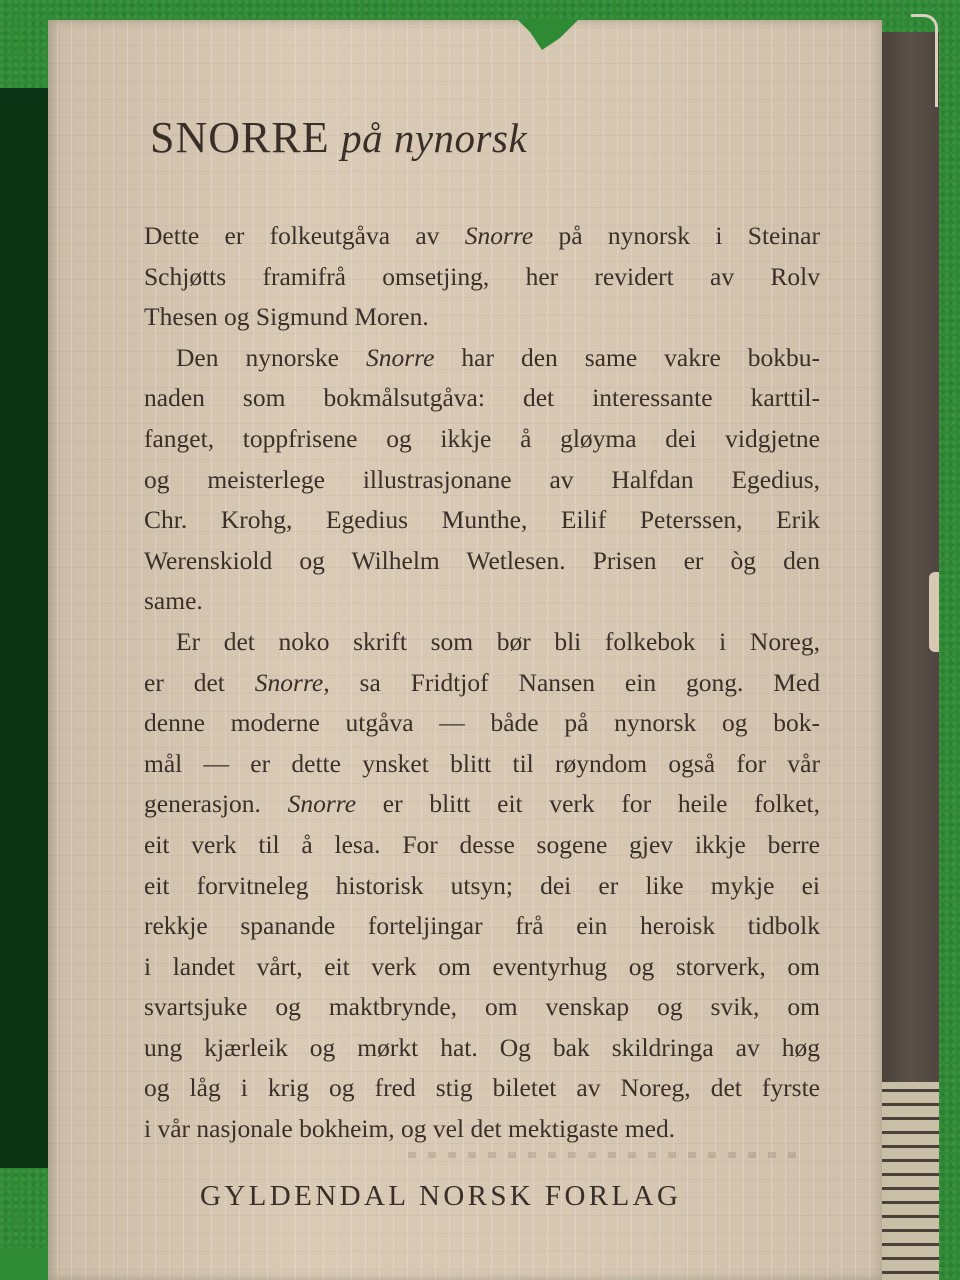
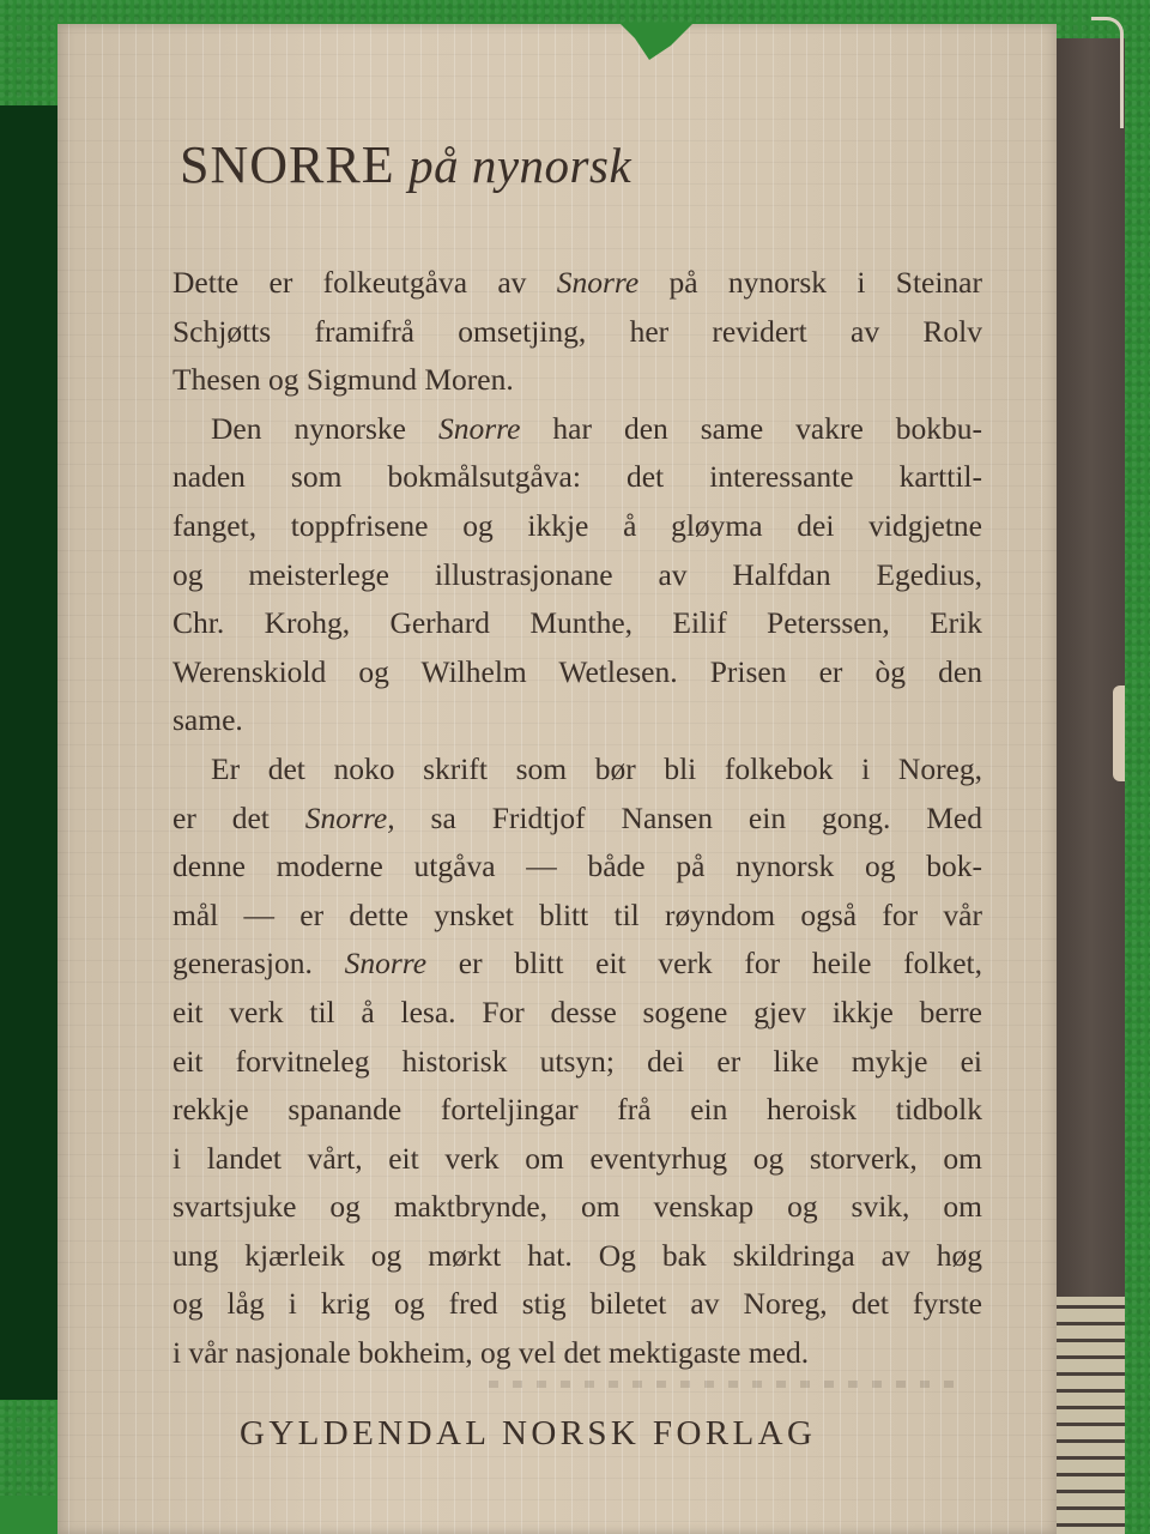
  SNORRE på nynorsk
  Dette er folkeutgåva av Snorre på nynorsk i Steinar
  Schjøtts framifrå omsetjing, her revidert av Rolv
  Thesen og Sigmund Moren.
  Den nynorske Snorre har den same vakre bokbu-
  naden som bokmålsutgåva: det interessante karttil-
  fanget, toppfrisene og ikkje å gløyma dei vidgjetne
  og meisterlege illustrasjonane av Halfdan Egedius,
- Chr. Krohg, Egedius Munthe, Eilif Peterssen, Erik
+ Chr. Krohg, Gerhard Munthe, Eilif Peterssen, Erik
  Werenskiold og Wilhelm Wetlesen. Prisen er òg den
  same.
  Er det noko skrift som bør bli folkebok i Noreg,
  er det Snorre, sa Fridtjof Nansen ein gong. Med
  denne moderne utgåva — både på nynorsk og bok-
  mål — er dette ynsket blitt til røyndom også for vår
  generasjon. Snorre er blitt eit verk for heile folket,
  eit verk til å lesa. For desse sogene gjev ikkje berre
  eit forvitneleg historisk utsyn; dei er like mykje ei
  rekkje spanande forteljingar frå ein heroisk tidbolk
  i landet vårt, eit verk om eventyrhug og storverk, om
  svartsjuke og maktbrynde, om venskap og svik, om
  ung kjærleik og mørkt hat. Og bak skildringa av høg
  og låg i krig og fred stig biletet av Noreg, det fyrste
  i vår nasjonale bokheim, og vel det mektigaste med.
  GYLDENDAL NORSK FORLAG
